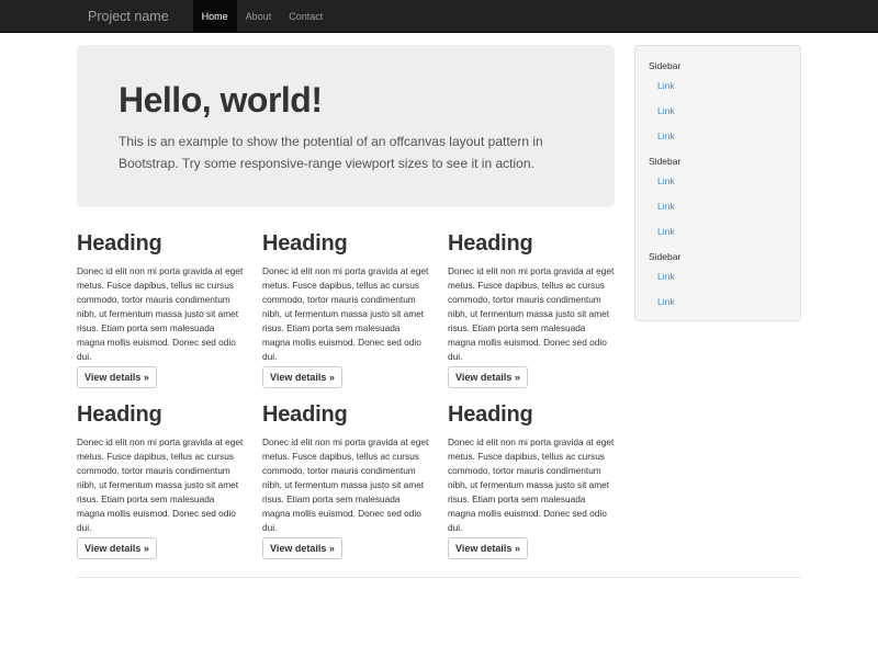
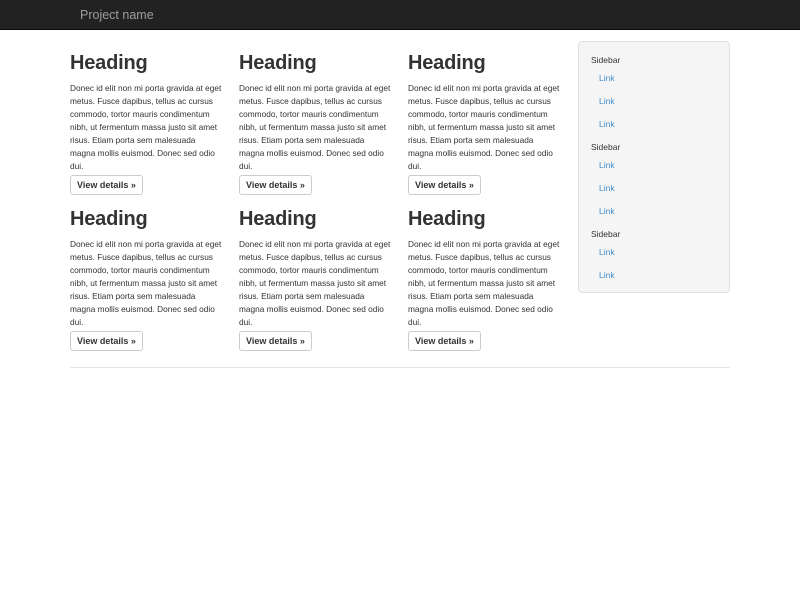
  Project name
- Home
- About
- Contact
- Hello, world!
- This is an example to show the potential of an offcanvas layout pattern in Bootstrap. Try some responsive-range viewport sizes to see it in action.
  Heading
  Donec id elit non mi porta gravida at eget metus. Fusce dapibus, tellus ac cursus commodo, tortor mauris condimentum nibh, ut fermentum massa justo sit amet risus. Etiam porta sem malesuada magna mollis euismod. Donec sed odio dui.
  View details »
  Heading
  Donec id elit non mi porta gravida at eget metus. Fusce dapibus, tellus ac cursus commodo, tortor mauris condimentum nibh, ut fermentum massa justo sit amet risus. Etiam porta sem malesuada magna mollis euismod. Donec sed odio dui.
  View details »
  Heading
  Donec id elit non mi porta gravida at eget metus. Fusce dapibus, tellus ac cursus commodo, tortor mauris condimentum nibh, ut fermentum massa justo sit amet risus. Etiam porta sem malesuada magna mollis euismod. Donec sed odio dui.
  View details »
  Heading
  Donec id elit non mi porta gravida at eget metus. Fusce dapibus, tellus ac cursus commodo, tortor mauris condimentum nibh, ut fermentum massa justo sit amet risus. Etiam porta sem malesuada magna mollis euismod. Donec sed odio dui.
  View details »
  Heading
  Donec id elit non mi porta gravida at eget metus. Fusce dapibus, tellus ac cursus commodo, tortor mauris condimentum nibh, ut fermentum massa justo sit amet risus. Etiam porta sem malesuada magna mollis euismod. Donec sed odio dui.
  View details »
  Heading
  Donec id elit non mi porta gravida at eget metus. Fusce dapibus, tellus ac cursus commodo, tortor mauris condimentum nibh, ut fermentum massa justo sit amet risus. Etiam porta sem malesuada magna mollis euismod. Donec sed odio dui.
  View details »
  Sidebar
  Link
  Link
  Link
  Sidebar
  Link
  Link
  Link
  Sidebar
  Link
  Link
